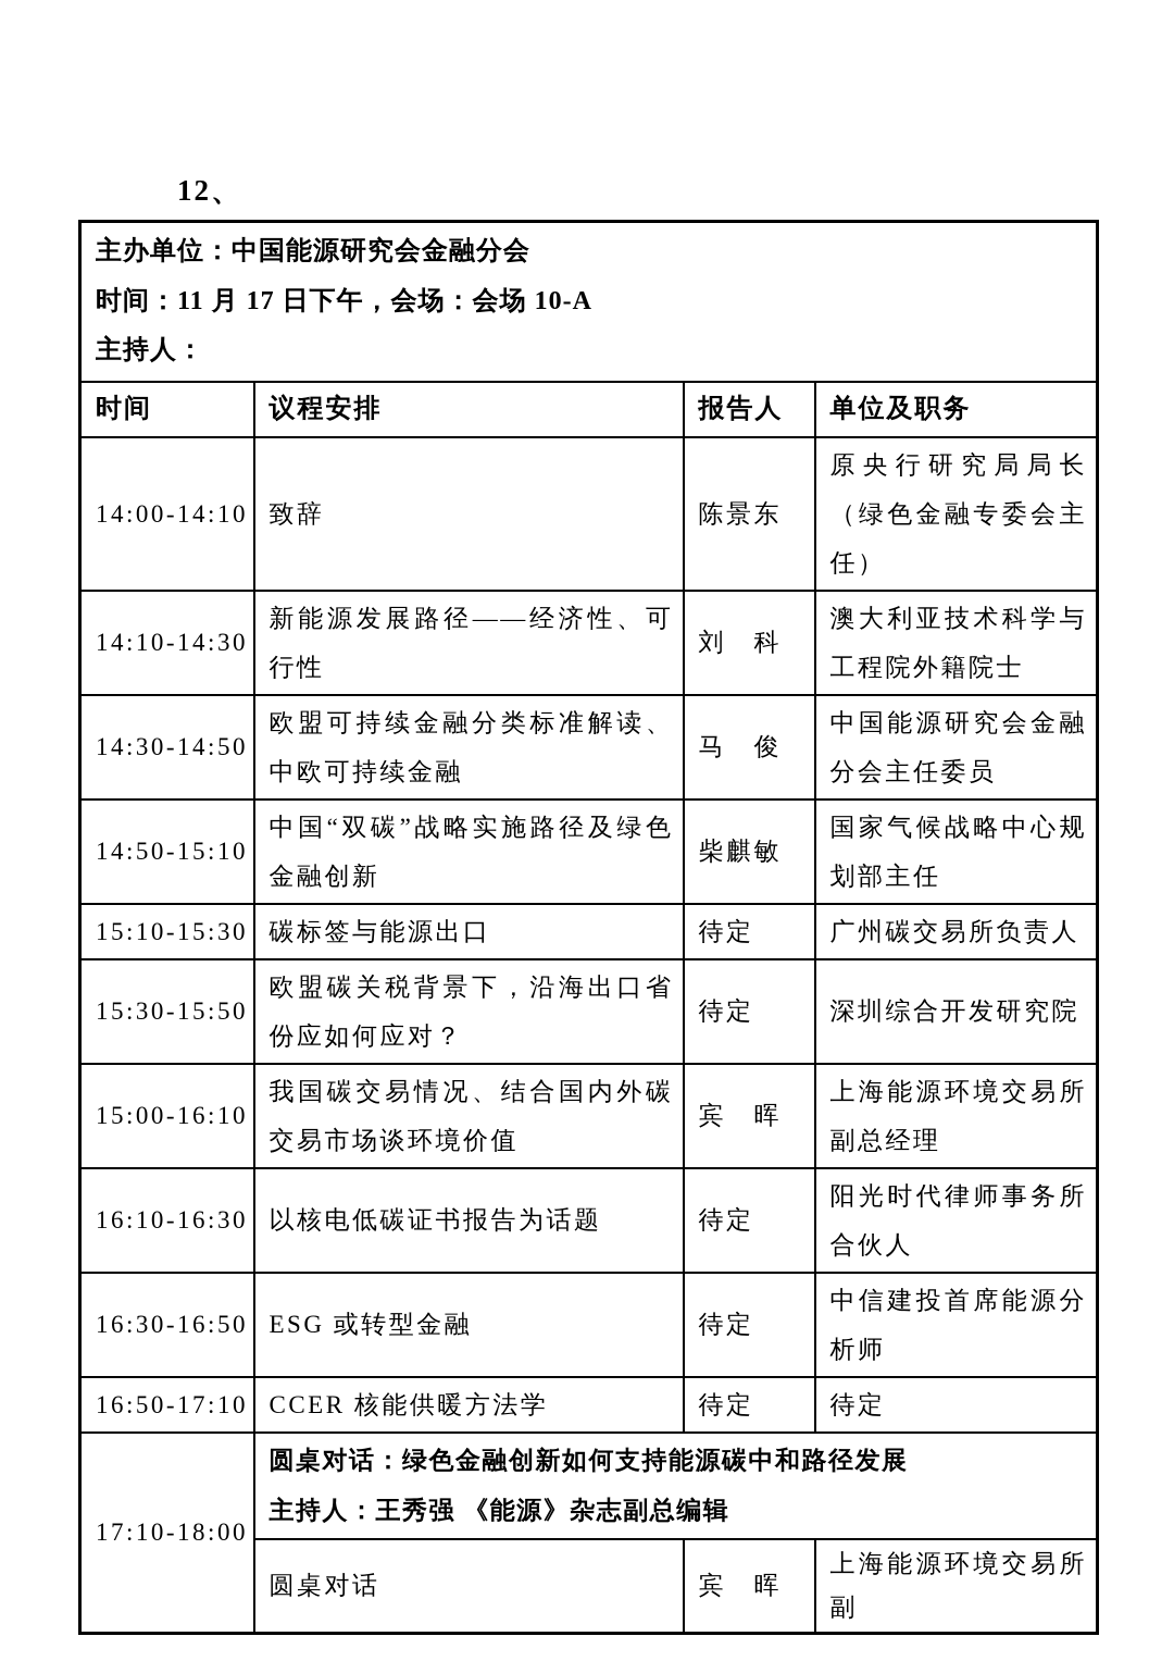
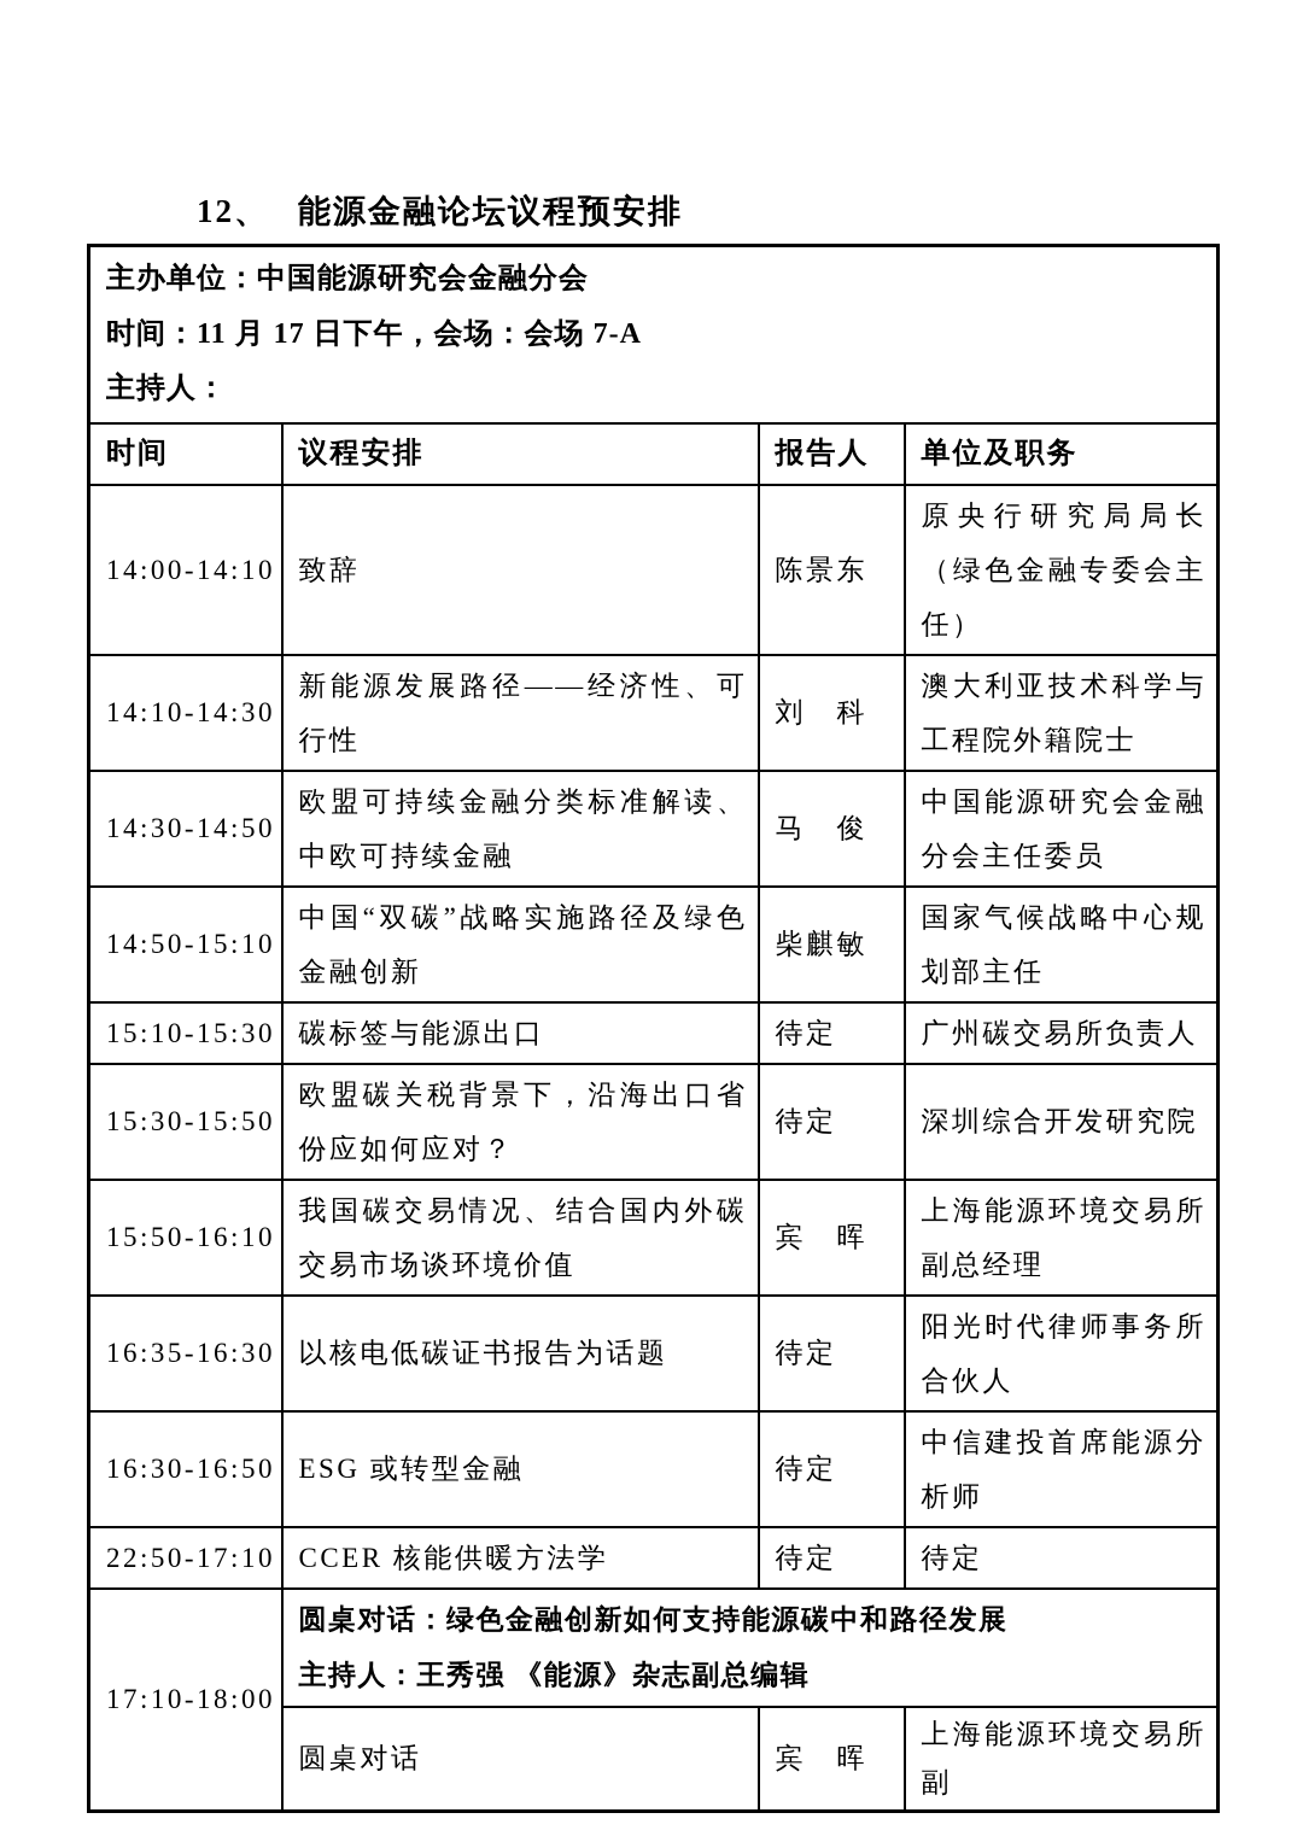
  12、
+ 能源金融论坛议程预安排
- 主办单位：中国能源研究会金融分会 时间：11 月 17 日下午，会场：会场 10-A 主持人：
+ 主办单位：中国能源研究会金融分会 时间：11 月 17 日下午，会场：会场 7-A 主持人：
  时间	议程安排	报告人	单位及职务
  14:00-14:10	致辞	陈景东	原央行研究局局长（绿色金融专委会主任）
  14:10-14:30	新能源发展路径——经济性、可行性	刘 科	澳大利亚技术科学与工程院外籍院士
  14:30-14:50	欧盟可持续金融分类标准解读、中欧可持续金融	马 俊	中国能源研究会金融分会主任委员
  14:50-15:10	中国“双碳”战略实施路径及绿色金融创新	柴麒敏	国家气候战略中心规划部主任
  15:10-15:30	碳标签与能源出口	待定	广州碳交易所负责人
  15:30-15:50	欧盟碳关税背景下，沿海出口省份应如何应对？	待定	深圳综合开发研究院
- 15:00-16:10	我国碳交易情况、结合国内外碳交易市场谈环境价值	宾 晖	上海能源环境交易所副总经理
+ 15:50-16:10	我国碳交易情况、结合国内外碳交易市场谈环境价值	宾 晖	上海能源环境交易所副总经理
- 16:10-16:30	以核电低碳证书报告为话题	待定	阳光时代律师事务所合伙人
+ 16:35-16:30	以核电低碳证书报告为话题	待定	阳光时代律师事务所合伙人
  16:30-16:50	ESG 或转型金融	待定	中信建投首席能源分析师
- 16:50-17:10	CCER 核能供暖方法学	待定	待定
+ 22:50-17:10	CCER 核能供暖方法学	待定	待定
  17:10-18:00	圆桌对话：绿色金融创新如何支持能源碳中和路径发展 主持人：王秀强 《能源》杂志副总编辑
  圆桌对话	宾 晖	上海能源环境交易所副
